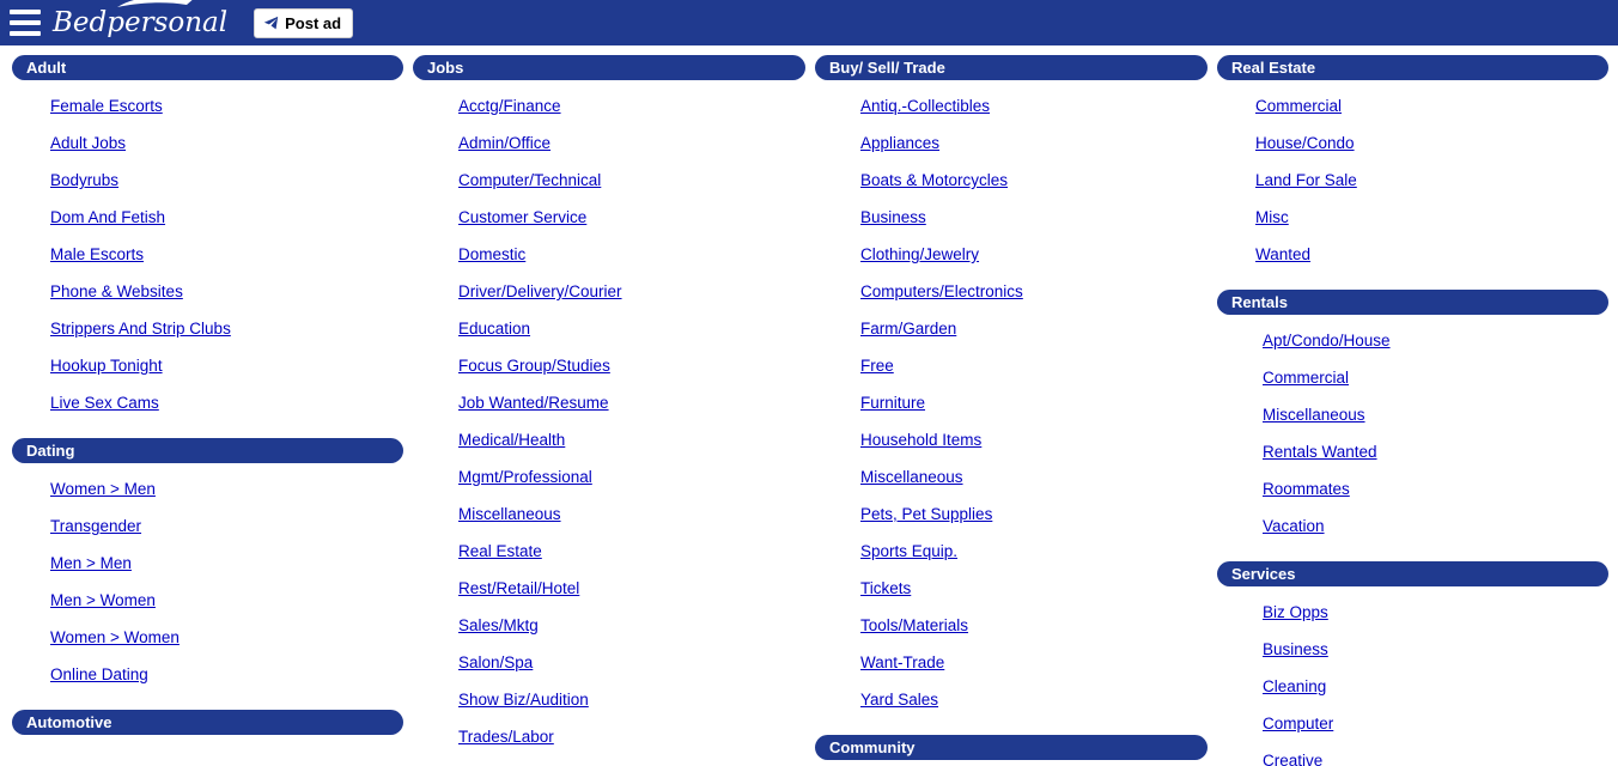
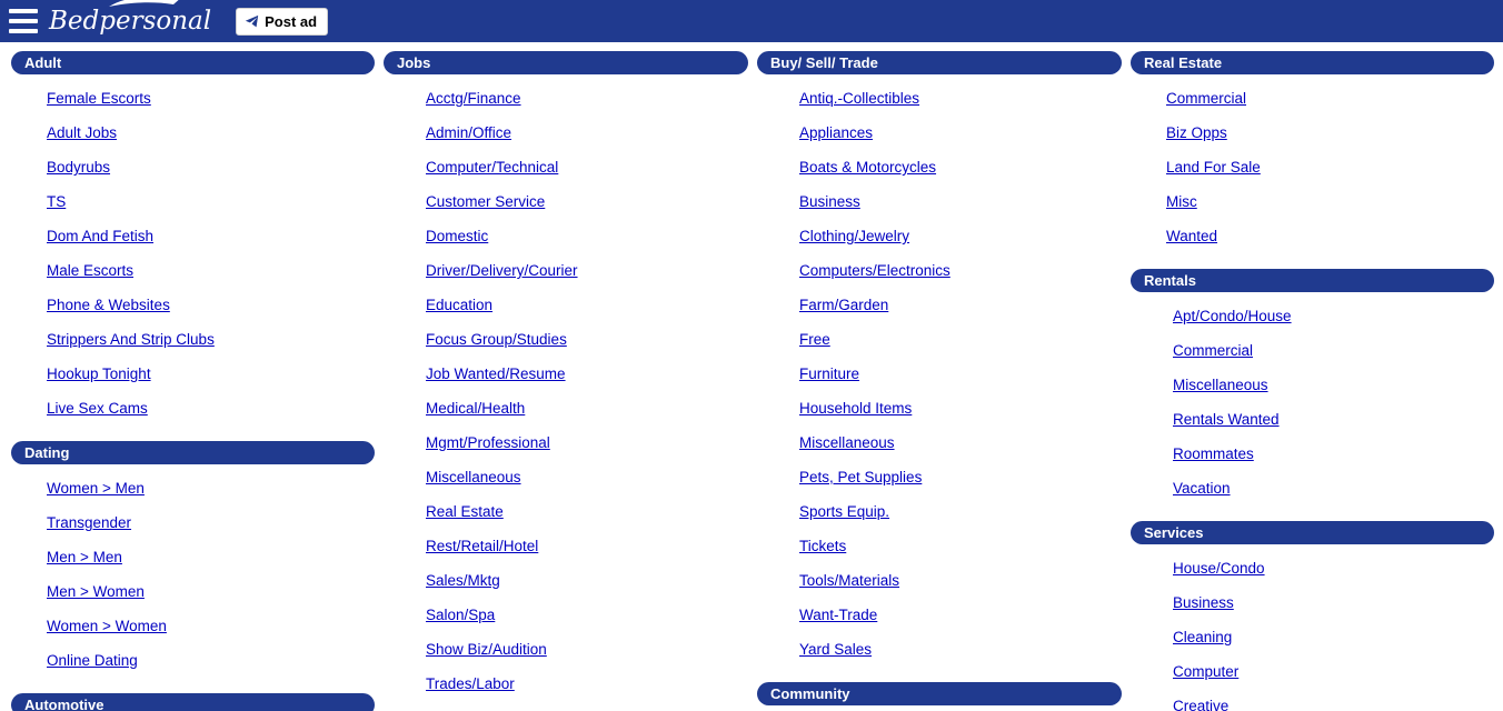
  Bedpersonal
  Post ad
  Adult
  Female Escorts
  Adult Jobs
  Bodyrubs
+ TS
  Dom And Fetish
  Male Escorts
  Phone & Websites
  Strippers And Strip Clubs
  Hookup Tonight
  Live Sex Cams
  Dating
  Women > Men
  Transgender
  Men > Men
  Men > Women
  Women > Women
  Online Dating
  Automotive
  Jobs
  Acctg/Finance
  Admin/Office
  Computer/Technical
  Customer Service
  Domestic
  Driver/Delivery/Courier
  Education
  Focus Group/Studies
  Job Wanted/Resume
  Medical/Health
  Mgmt/Professional
  Miscellaneous
  Real Estate
  Rest/Retail/Hotel
  Sales/Mktg
  Salon/Spa
  Show Biz/Audition
  Trades/Labor
  Buy/ Sell/ Trade
  Antiq.-Collectibles
  Appliances
  Boats & Motorcycles
  Business
  Clothing/Jewelry
  Computers/Electronics
  Farm/Garden
  Free
  Furniture
  Household Items
  Miscellaneous
  Pets, Pet Supplies
  Sports Equip.
  Tickets
  Tools/Materials
  Want-Trade
  Yard Sales
  Community
  Real Estate
  Commercial
- House/Condo
+ Biz Opps
  Land For Sale
  Misc
  Wanted
  Rentals
  Apt/Condo/House
  Commercial
  Miscellaneous
  Rentals Wanted
  Roommates
  Vacation
  Services
- Biz Opps
+ House/Condo
  Business
  Cleaning
  Computer
  Creative
